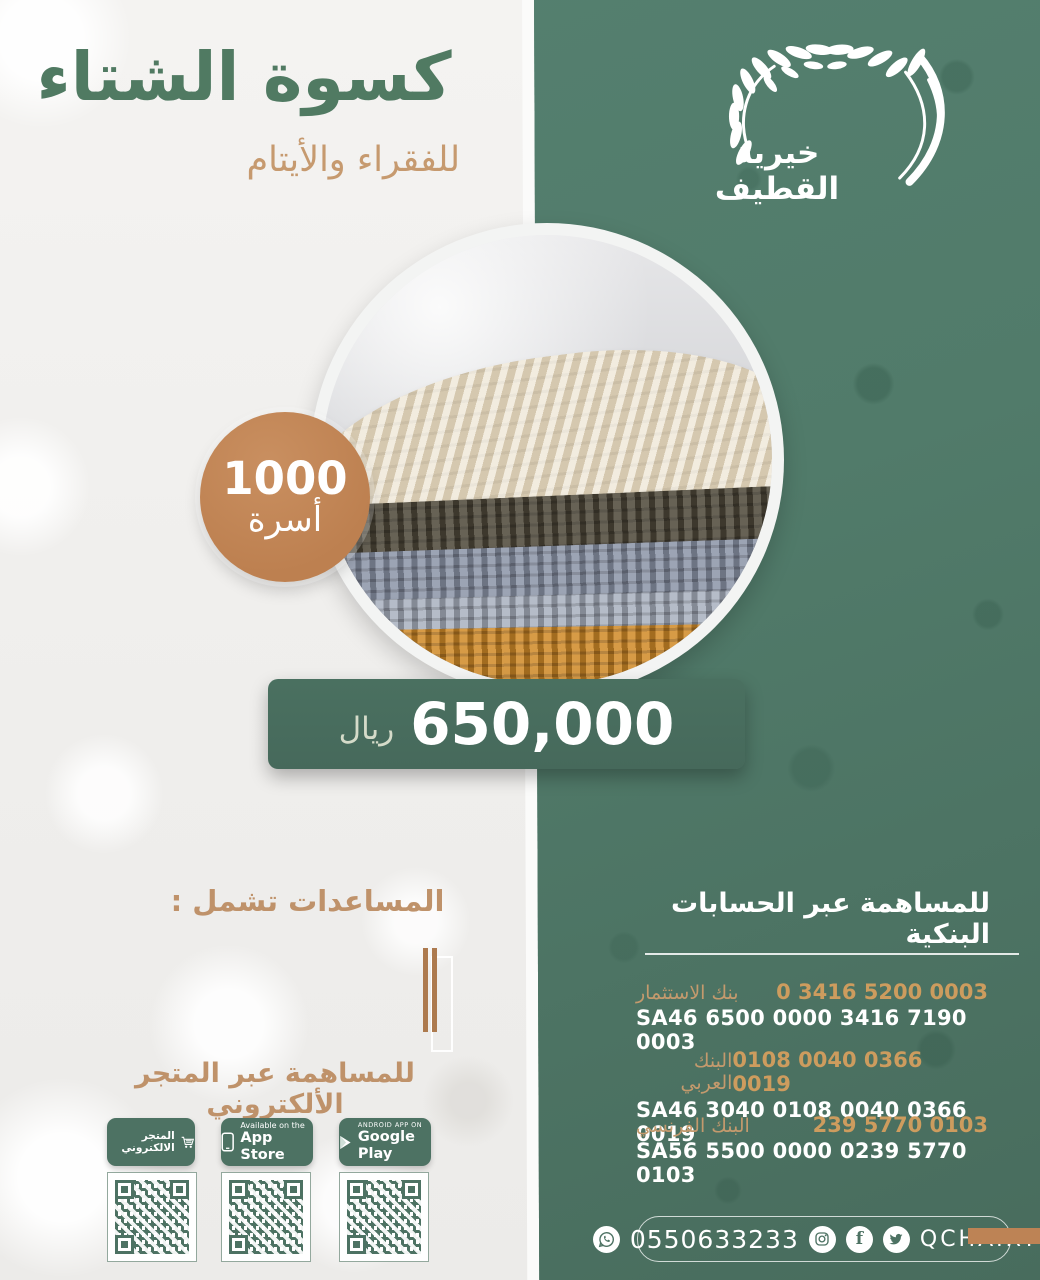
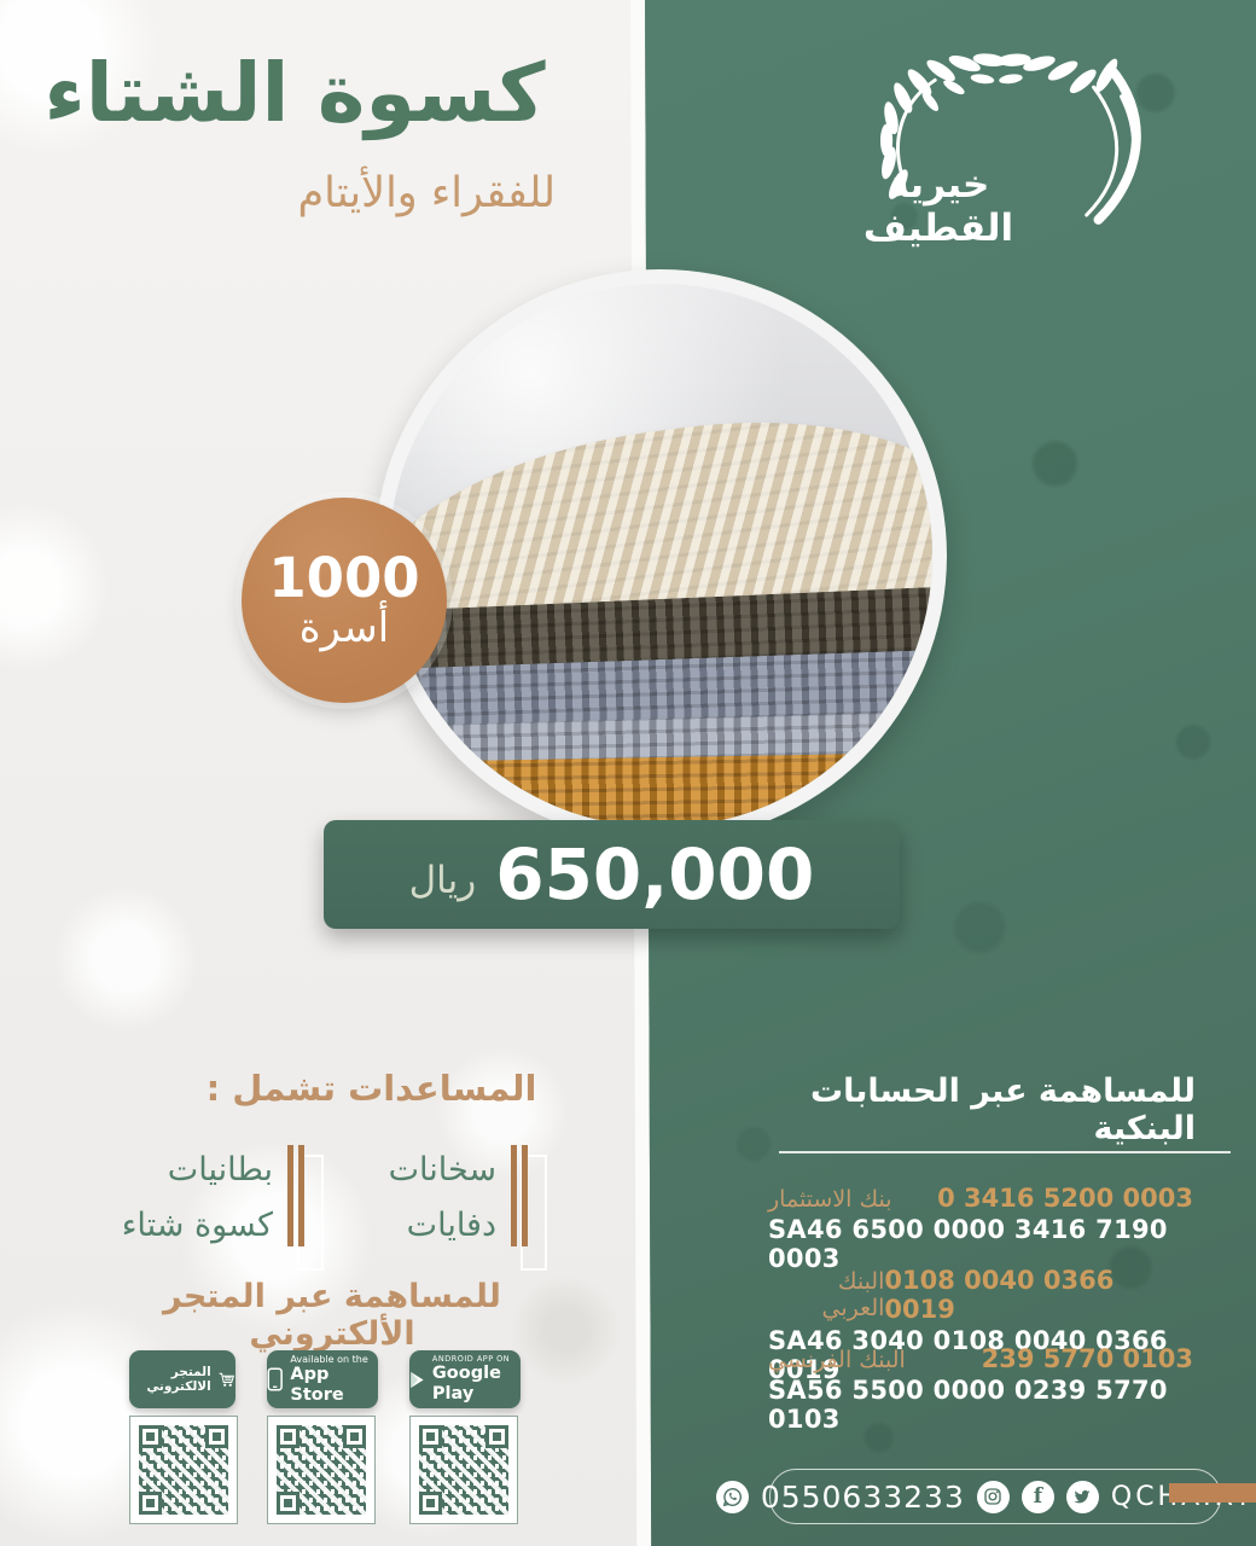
  كسوة الشتاء
  للفقراء والأيتام
  خيرية القطيف
  1000
  أسرة
  650,000
  ريال
  المساعدات تشمل :
+ سخانات
+ دفايات
+ بطانيات
+ كسوة شتاء
  للمساهمة عبر المتجر الألكتروني
  المتجر الالكتروني
  Available on the
  App Store
  ANDROID APP ON
  Google Play
  للمساهمة عبر الحسابات البنكية
  بنك الاستثمار
  0 3416 5200 0003
  SA46 6500 0000 3416 7190 0003
  البنك العربي
  0108 0040 0366 0019
  SA46 3040 0108 0040 0366 0019
  البنك الفرنسي
  239 5770 0103
  SA56 5500 0000 0239 5770 0103
  0550633233
  f
